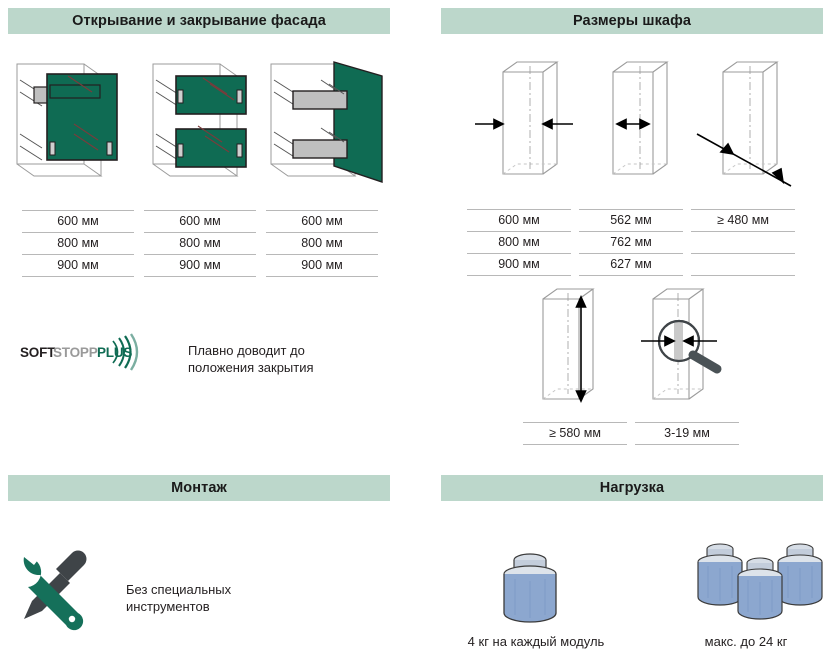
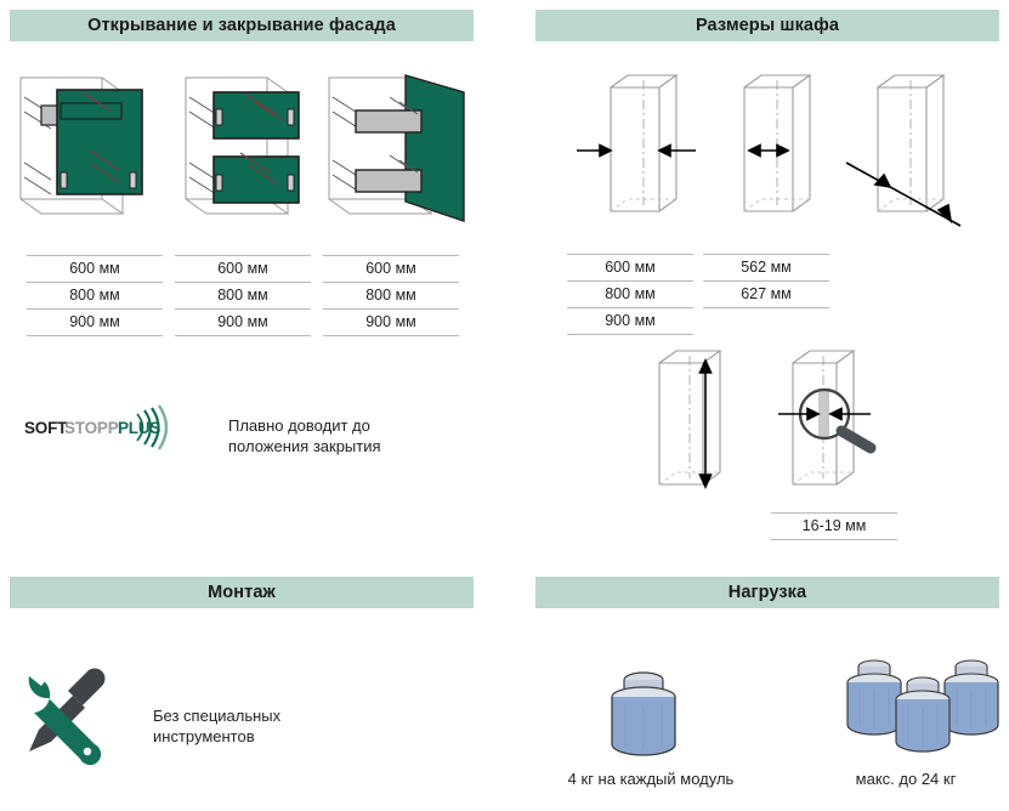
  Открывание и закрывание фасада
  600 мм
  800 мм
  900 мм
  600 мм
  800 мм
  900 мм
  600 мм
  800 мм
  900 мм
  SOFT
  STOPP
  PLUS
  Плавно доводит до
  положения закрытия
  Размеры шкафа
  600 мм
  800 мм
  900 мм
  562 мм
- 762 мм
  627 мм
- ≥ 480 мм
- ≥ 580 мм
- 3-19 мм
+ 16-19 мм
  Монтаж
  Без специальных
  инструментов
  Нагрузка
  4 кг на каждый модуль
  макс. до 24 кг
